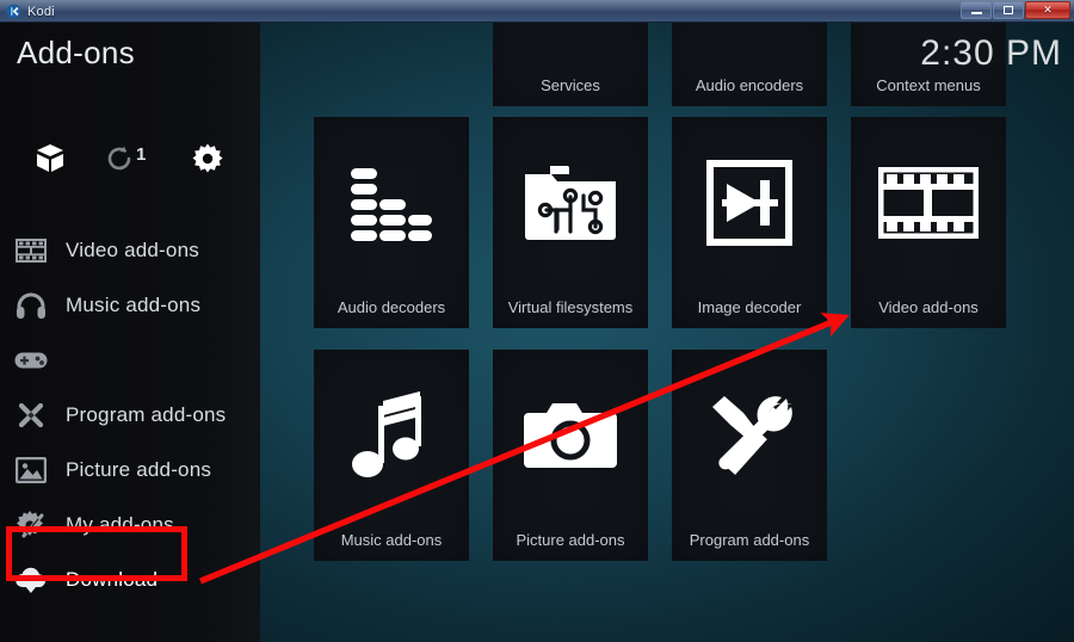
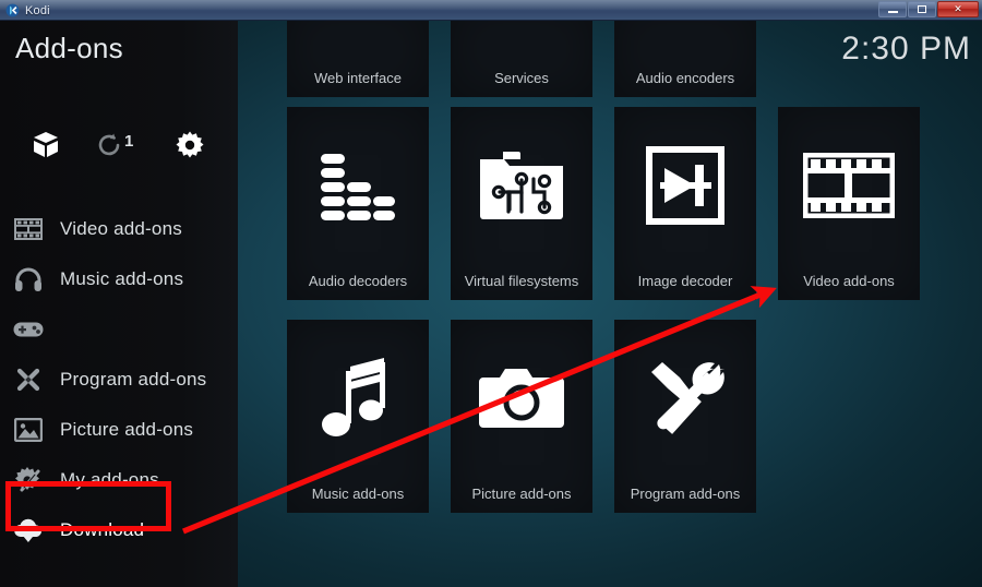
  Kodi
  ✕
+ Web interface
  Services
  Audio encoders
- Context menus
  Audio decoders
  Virtual filesystems
  Image decoder
  Video add-ons
  Music add-ons
  Picture add-ons
  Program add-ons
  2:30 PM
  Add-ons
  1
  Video add-ons
  Music add-ons
  Program add-ons
  Picture add-ons
  My add-ons
  Download
